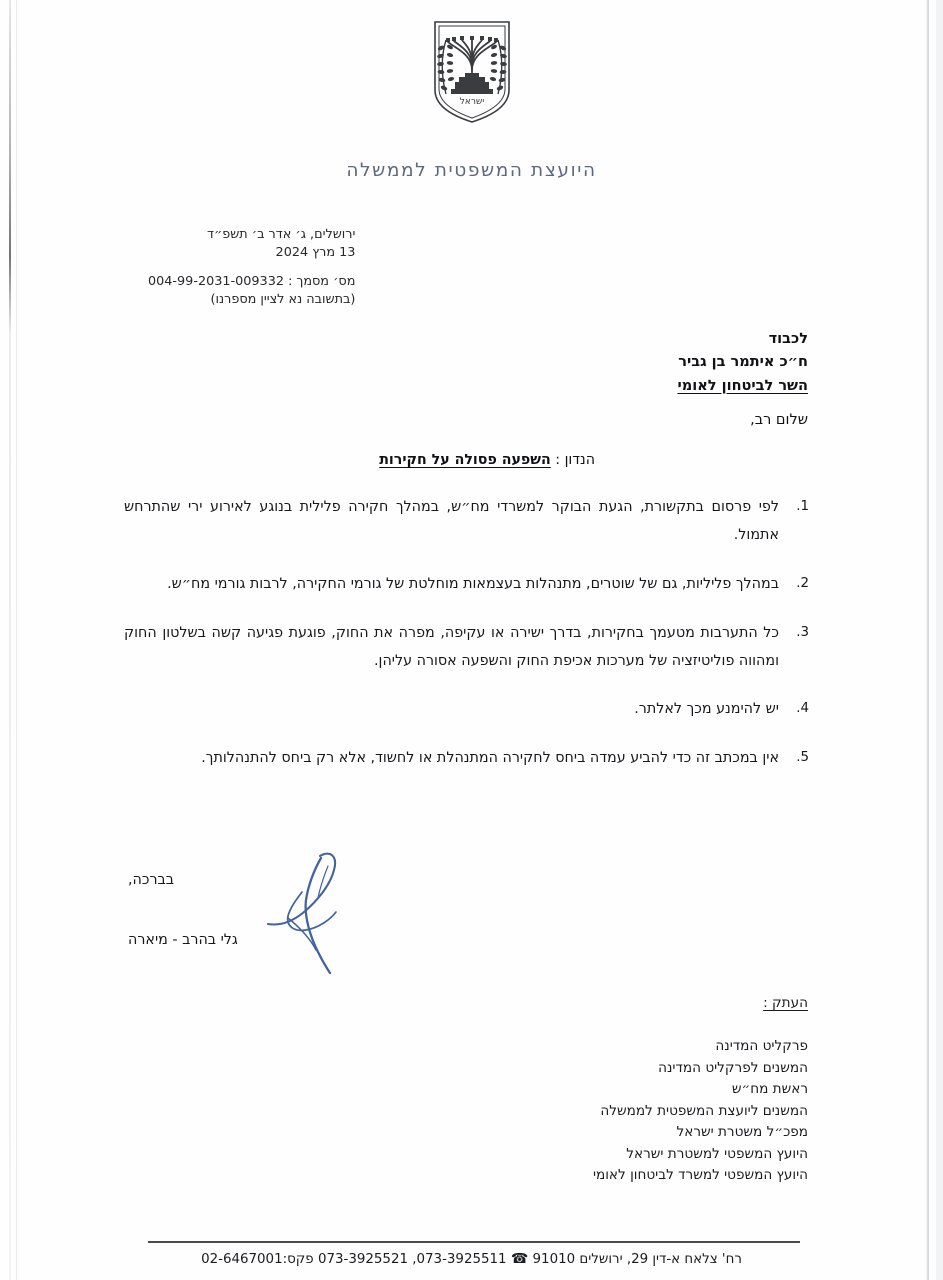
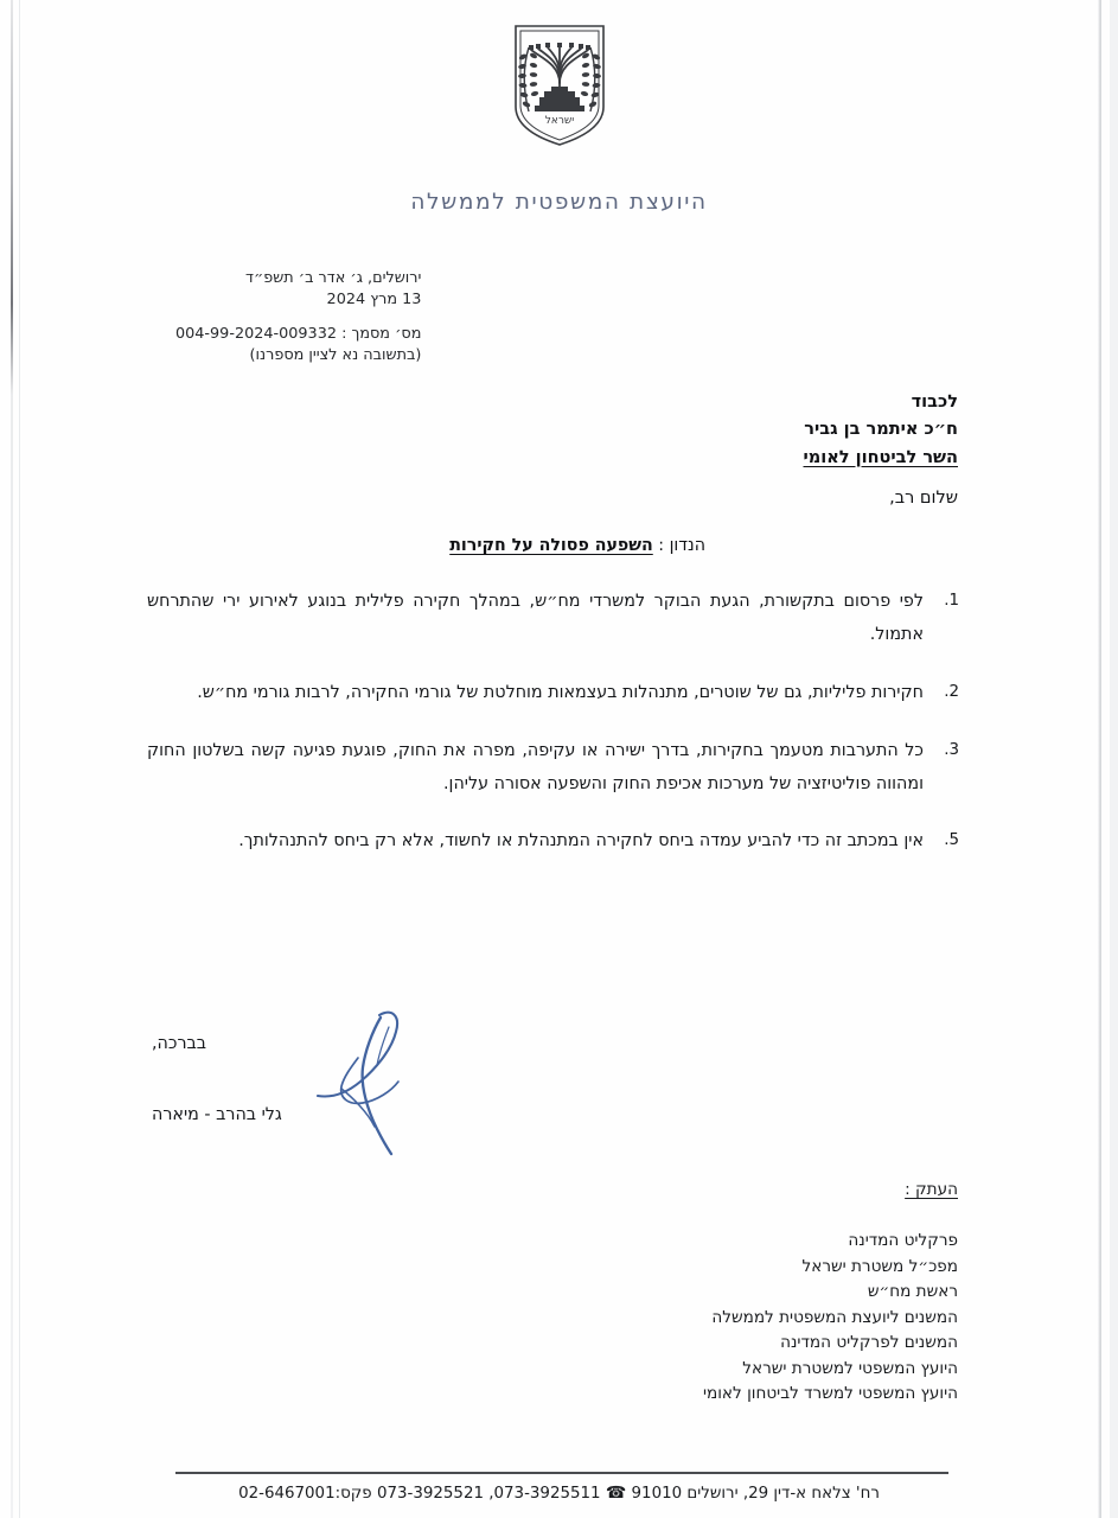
  ישראל
  היועצת המשפטית לממשלה
  ירושלים, ג׳ אדר ב׳ תשפ״ד
  13 מרץ 2024
- מס׳ מסמך : 004-99-2031-009332
+ מס׳ מסמך : 004-99-2024-009332
  (בתשובה נא לציין מספרנו)
  לכבוד
  ח״כ איתמר בן גביר
  השר לביטחון לאומי
  שלום רב,
  הנדון : השפעה פסולה על חקירות
  .1
  לפי פרסום בתקשורת, הגעת הבוקר למשרדי מח״ש, במהלך חקירה פלילית בנוגע לאירוע ירי שהתרחש אתמול.
  .2
- במהלך פליליות, גם של שוטרים, מתנהלות בעצמאות מוחלטת של גורמי החקירה, לרבות גורמי מח״ש.
+ חקירות פליליות, גם של שוטרים, מתנהלות בעצמאות מוחלטת של גורמי החקירה, לרבות גורמי מח״ש.
  .3
  כל התערבות מטעמך בחקירות, בדרך ישירה או עקיפה, מפרה את החוק, פוגעת פגיעה קשה בשלטון החוק ומהווה פוליטיזציה של מערכות אכיפת החוק והשפעה אסורה עליהן.
- .4
- יש להימנע מכך לאלתר.
  .5
  אין במכתב זה כדי להביע עמדה ביחס לחקירה המתנהלת או לחשוד, אלא רק ביחס להתנהלותך.
  בברכה,
  גלי בהרב - מיארה
  העתק :
  פרקליט המדינה
- המשנים לפרקליט המדינה
+ מפכ״ל משטרת ישראל
  ראשת מח״ש
  המשנים ליועצת המשפטית לממשלה
- מפכ״ל משטרת ישראל
+ המשנים לפרקליט המדינה
  היועץ המשפטי למשטרת ישראל
  היועץ המשפטי למשרד לביטחון לאומי
  רח' צלאח א-דין 29, ירושלים 91010 ☎ 073-3925511, 073-3925521 פקס:02-6467001
